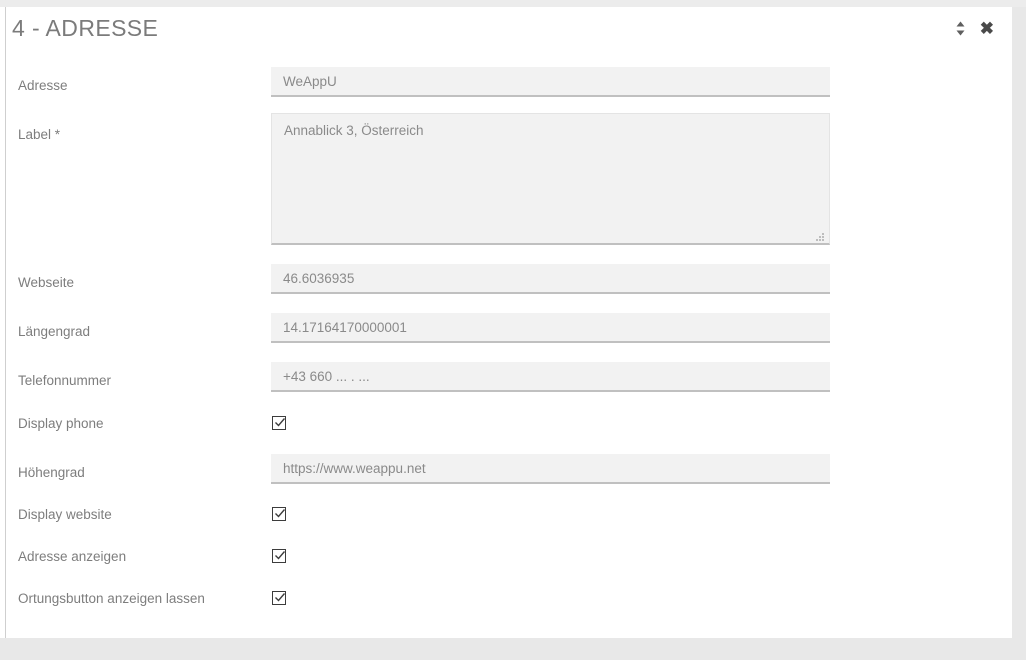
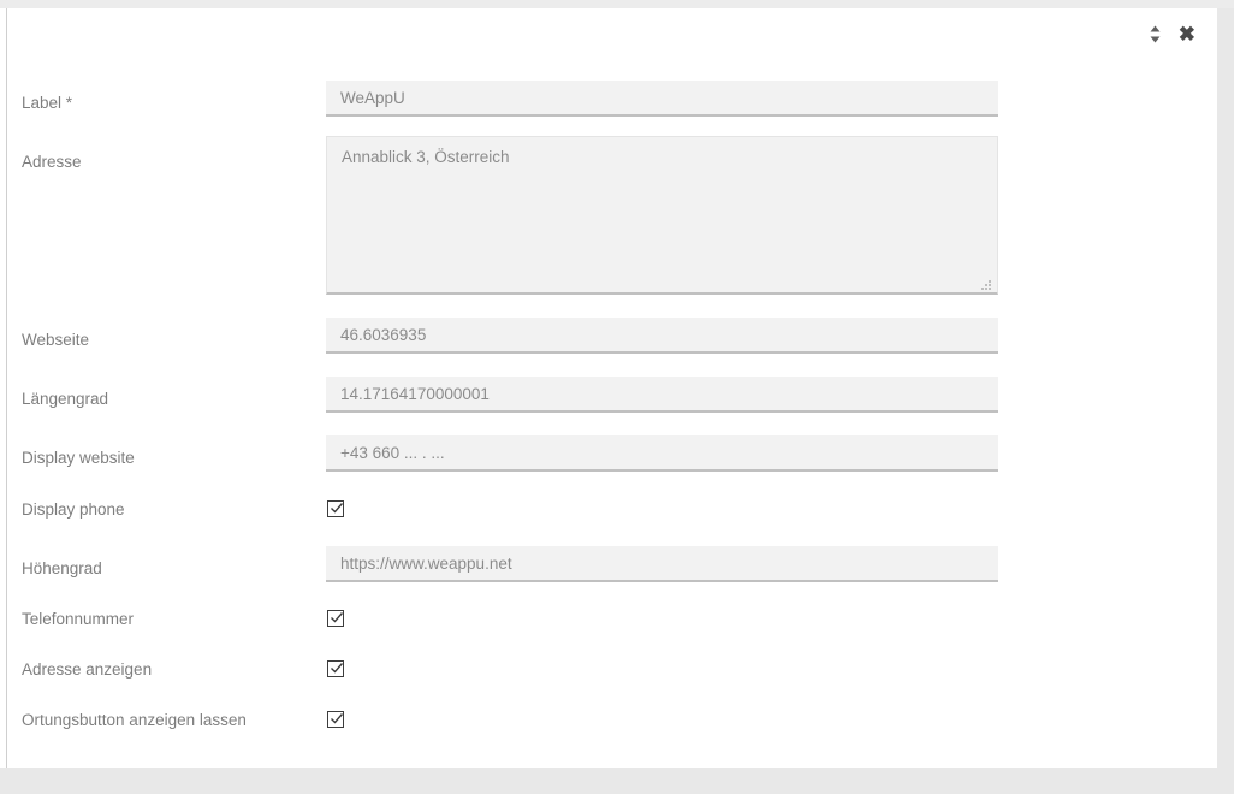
- 4 - ADRESSE
  ✖
- Adresse
+ Label *
  WeAppU
- Label *
+ Adresse
  Annablick 3, Österreich
  Webseite
  46.6036935
  Längengrad
  14.17164170000001
- Telefonnummer
+ Display website
  +43 660 ... . ...
  Display phone
  Höhengrad
  https://www.weappu.net
- Display website
+ Telefonnummer
  Adresse anzeigen
  Ortungsbutton anzeigen lassen
